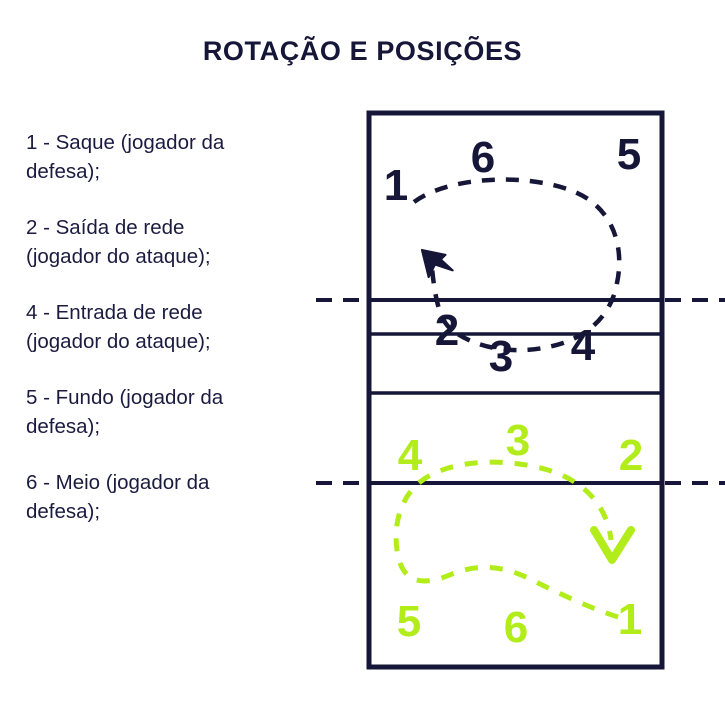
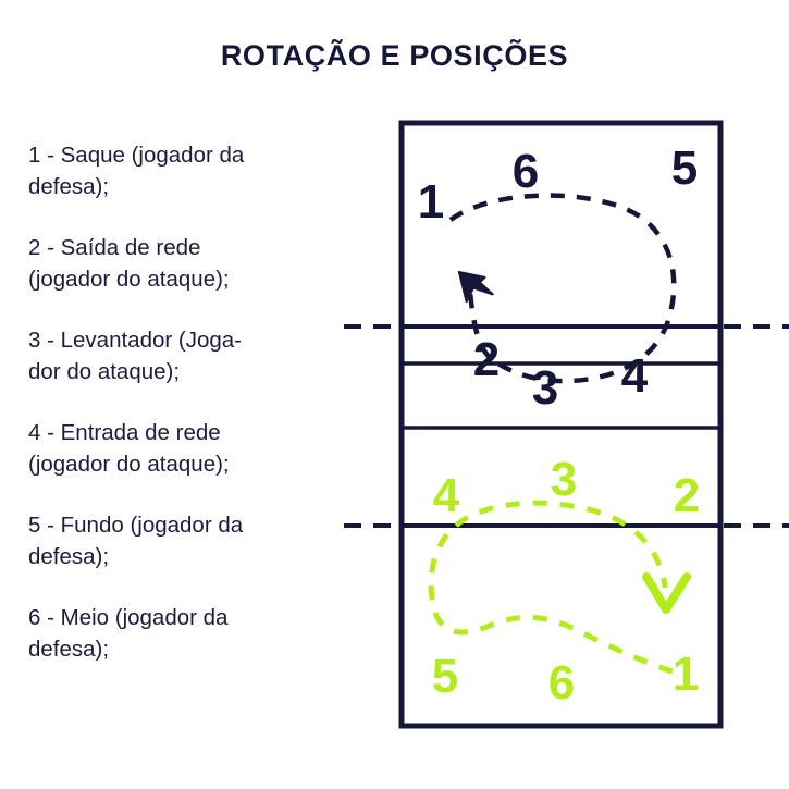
  ROTAÇÃO E POSIÇÕES
  1 - Saque (jogador da
  defesa);
  2 - Saída de rede
  (jogador do ataque);
+ 3 - Levantador (Joga-
+ dor do ataque);
  4 - Entrada de rede
  (jogador do ataque);
  5 - Fundo (jogador da
  defesa);
  6 - Meio (jogador da
  defesa);
  1
  6
  5
  2
  3
  4
  4
  3
  2
  5
  6
  1
